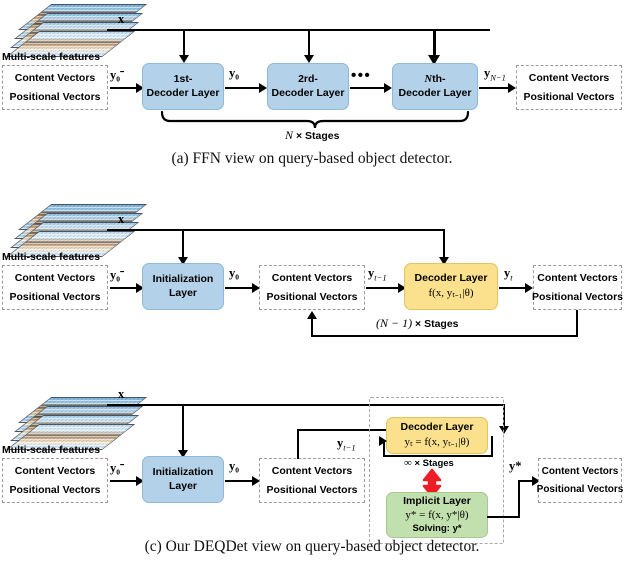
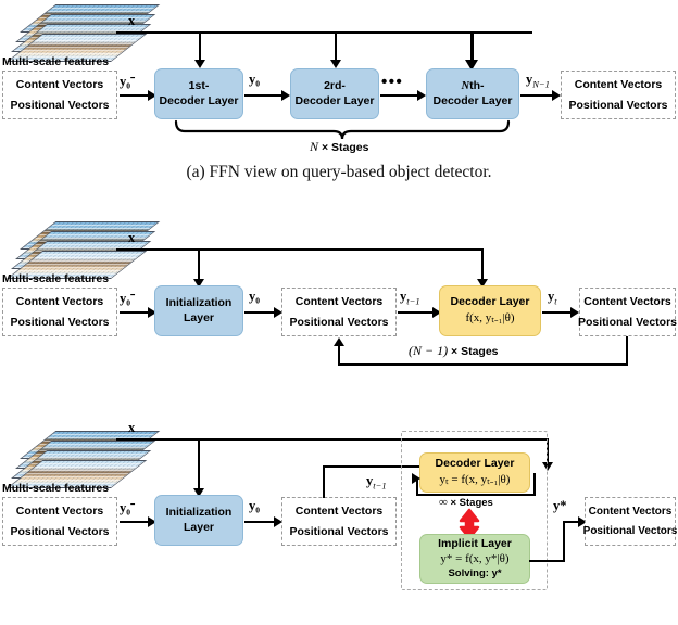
  Multi-scale features
  Content Vectors
  Positional Vectors
  x
  y₀⁻
  1st-
  Decoder Layer
  2rd-
  Decoder Layer
  Nth-
  Decoder Layer
  y₀
  •••
  yN−1
  Content Vectors
  Positional Vectors
  N × Stages
  (a) FFN view on query-based object detector.
  Multi-scale features
  Content Vectors
  Positional Vectors
  x
  y₀⁻
  Initialization
  Layer
  y₀
  Content Vectors
  Positional Vectors
  yt−1
  Decoder Layer
  f(x, yₜ₋₁|θ)
  yt
  Content Vectors
  Positional Vectors
  (N − 1) × Stages
  Multi-scale features
  Content Vectors
  Positional Vectors
  x
  y₀⁻
  Initialization
  Layer
  y₀
  Content Vectors
  Positional Vectors
  yt−1
  Decoder Layer
  yₜ = f(x, yₜ₋₁|θ)
  ∞ × Stages
  Implicit Layer
  y* = f(x, y*|θ)
  Solving: y*
  y*
  Content Vectors
  Positional Vectors
- (c) Our DEQDet view on query-based object detector.
